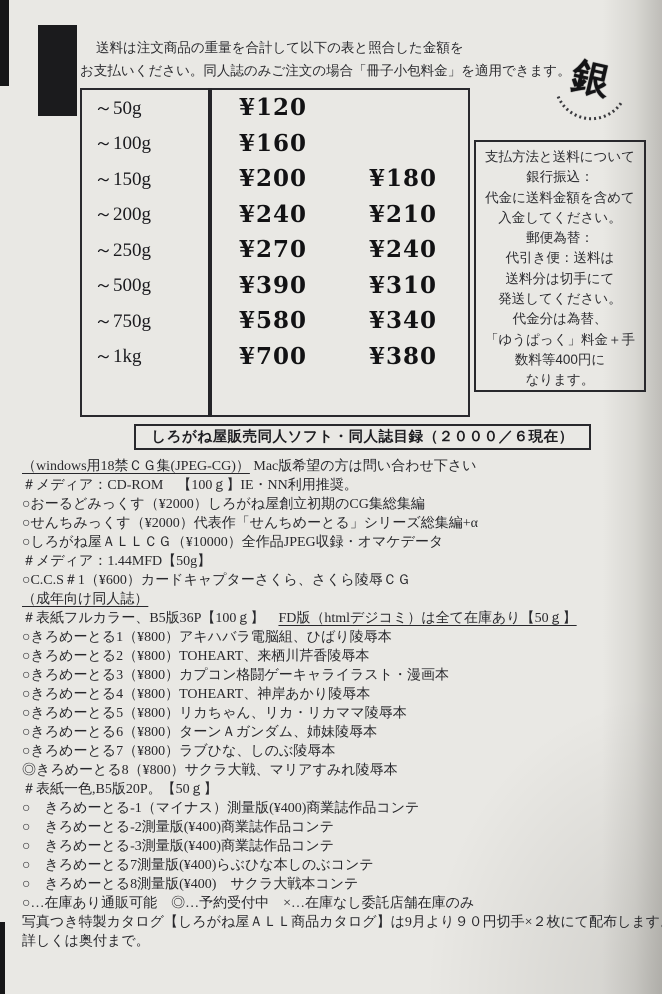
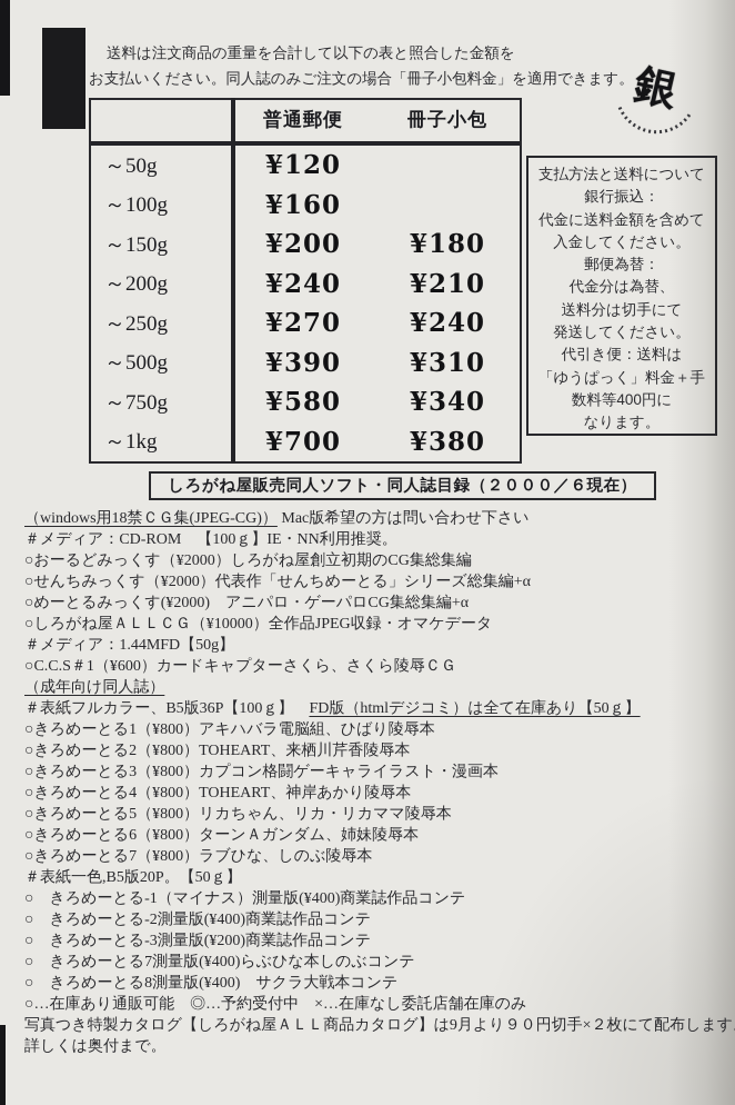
  送料は注文商品の重量を合計して以下の表と照合した金額を
  お支払いください。同人誌のみご注文の場合「冊子小包料金」を適用できます
+ 普通郵便
+ 冊子小包
  ～50g
  ¥120
  ～100g
  ¥160
  ～150g
  ¥200
  ¥180
  ～200g
  ¥240
  ¥210
  ～250g
  ¥270
  ¥240
  ～500g
  ¥390
  ¥310
  ～750g
  ¥580
  ¥340
  ～1kg
  ¥700
  ¥380
  支払方法と送料について
  銀行振込：
  代金に送料金額を含めて
  入金してください。
  郵便為替：
- 代引き便：送料は
+ 代金分は為替、
  送料分は切手にて
  発送してください。
- 代金分は為替、
+ 代引き便：送料は
  「ゆうぱっく」料金＋手
  数料等400円に
  なります。
  しろがね屋販売同人ソフト・同人誌目録（２０００／６現在）
  （windows用18禁ＣＧ集(JPEG-CG)） Mac版希望の方は問い合わせ下さい
  ＃メディア：CD-ROM 【100ｇ】IE・NN利用推奨。
  ○おーるどみっくす（¥2000）しろがね屋創立初期のCG集総集編
  ○せんちみっくす（¥2000）代表作「せんちめーとる」シリーズ総集編+α
+ ○めーとるみっくす(¥2000) アニパロ・ゲーパロCG集総集編+α
  ○しろがね屋ＡＬＬＣＧ（¥10000）全作品JPEG収録・オマケデータ
  ＃メディア：1.44MFD【50g】
  ○C.C.S＃1（¥600）カードキャプターさくら、さくら陵辱ＣＧ
  （成年向け同人誌）
  ＃表紙フルカラー、B5版36P【100ｇ】 FD版（htmlデジコミ）は全て在庫あり【50ｇ】
  ○きろめーとる1（¥800）アキハバラ電脳組、ひばり陵辱本
  ○きろめーとる2（¥800）TOHEART、来栖川芹香陵辱本
  ○きろめーとる3（¥800）カプコン格闘ゲーキャライラスト・漫画本
  ○きろめーとる4（¥800）TOHEART、神岸あかり陵辱本
  ○きろめーとる5（¥800）リカちゃん、リカ・リカママ陵辱本
  ○きろめーとる6（¥800）ターンＡガンダム、姉妹陵辱本
  ○きろめーとる7（¥800）ラブひな、しのぶ陵辱本
- ◎きろめーとる8（¥800）サクラ大戦、マリアすみれ陵辱本
  ＃表紙一色,B5版20P。【50ｇ】
  ○ きろめーとる-1（マイナス）測量版(¥400)商業誌作品コンテ
  ○ きろめーとる-2測量版(¥400)商業誌作品コンテ
- ○ きろめーとる-3測量版(¥400)商業誌作品コンテ
+ ○ きろめーとる-3測量版(¥200)商業誌作品コンテ
  ○ きろめーとる7測量版(¥400)らぶひな本しのぶコンテ
  ○ きろめーとる8測量版(¥400) サクラ大戦本コンテ
  ○…在庫あり通販可能 ◎…予約受付中 ×…在庫なし委託店舗在庫のみ
  写真つき特製カタログ【しろがね屋ＡＬＬ商品カタログ】は9月より９０円切手×２枚にて配布します
  詳しくは奥付まで。
